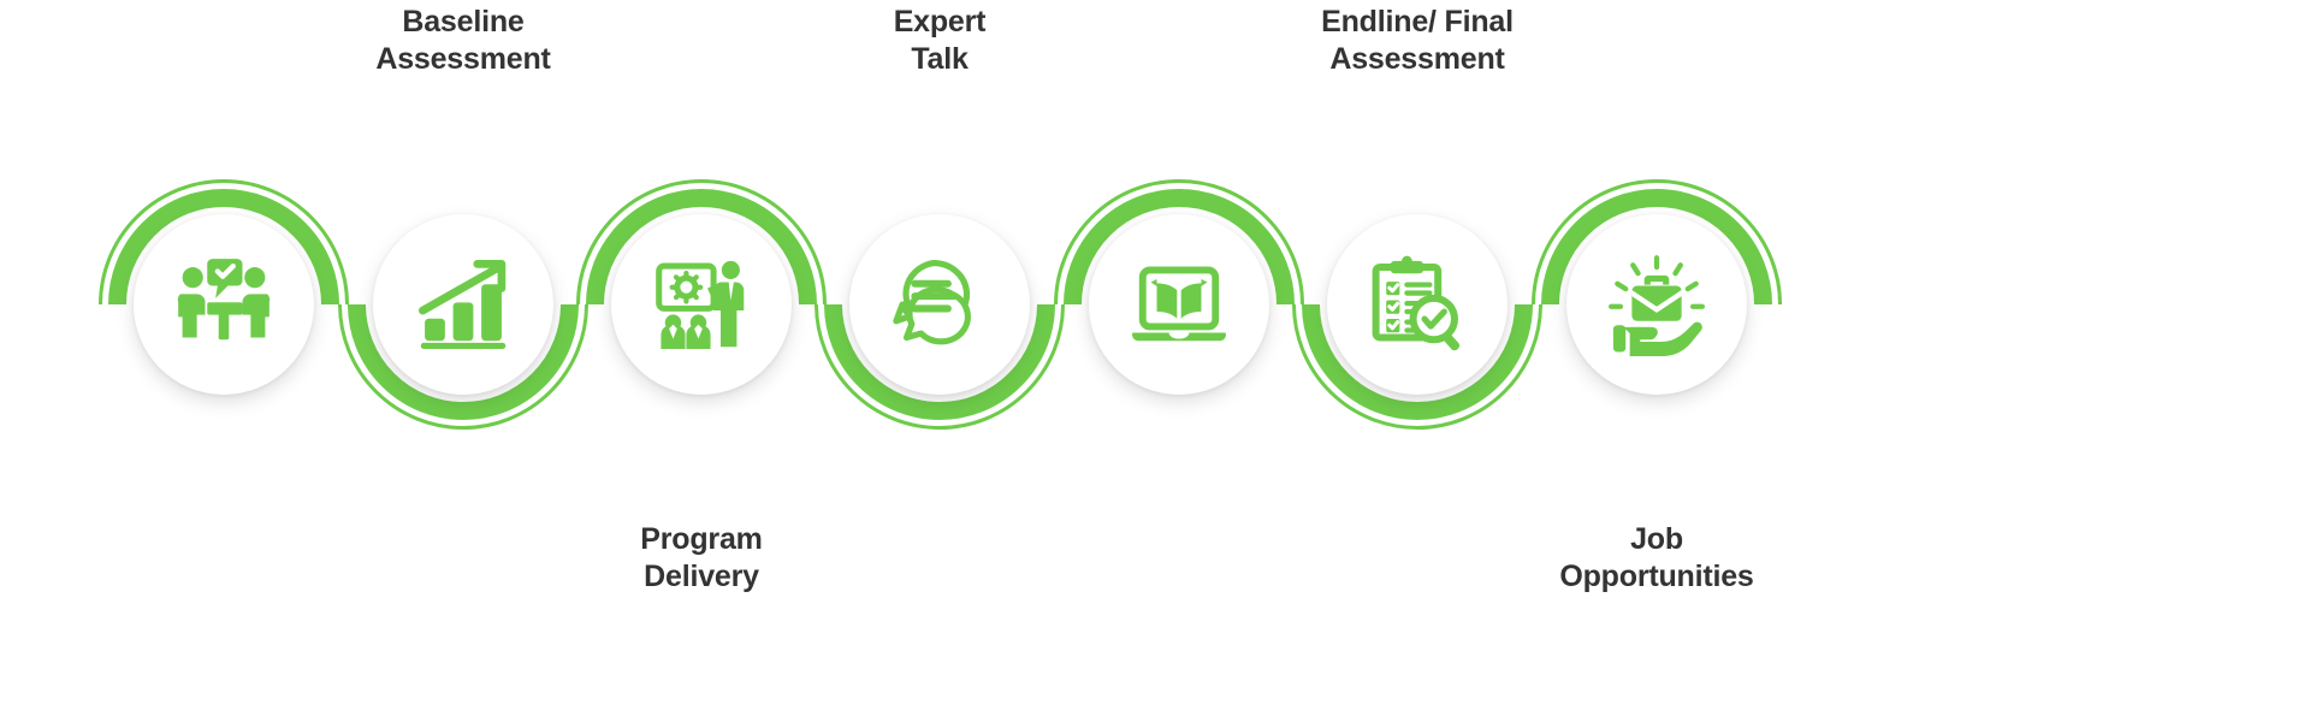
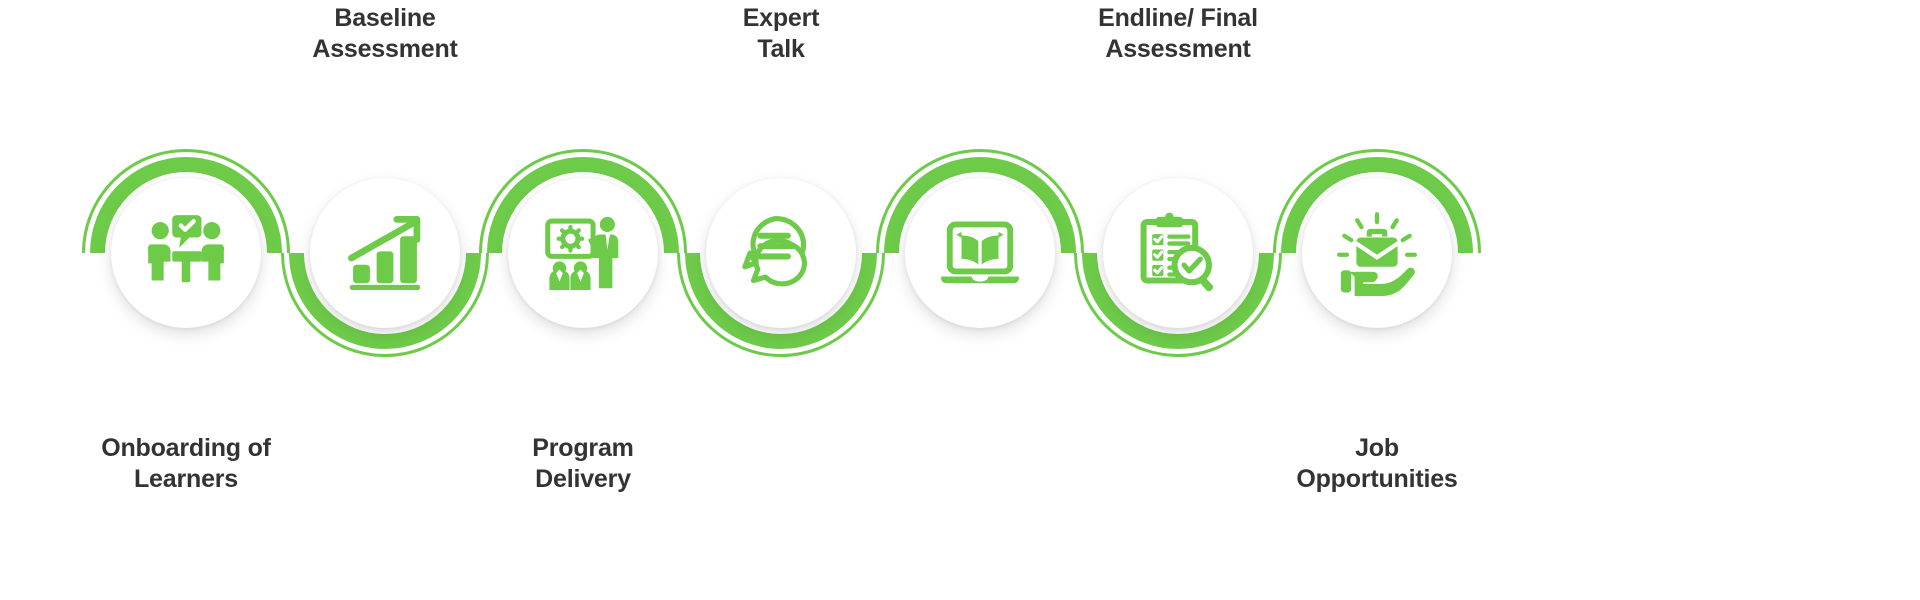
+ Onboarding of
+ Learners
  Baseline
  Assessment
  Program
  Delivery
  Expert
  Talk
  Endline/ Final
  Assessment
  Job
  Opportunities
